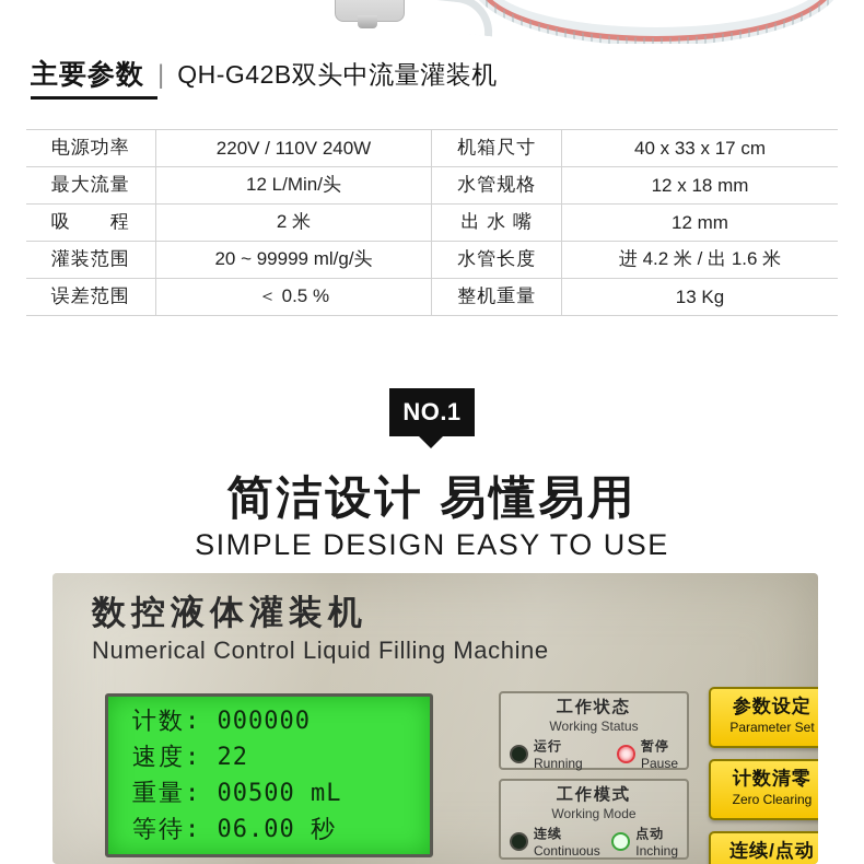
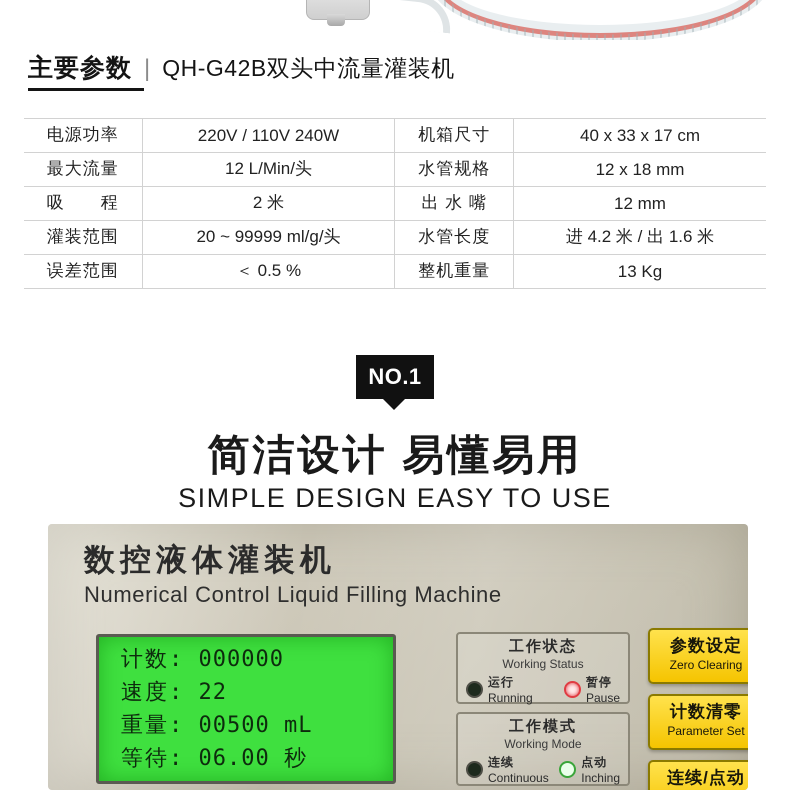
  主要参数
  |
  QH-G42B双头中流量灌装机
  电源功率	220V / 110V 240W	机箱尺寸	40 x 33 x 17 cm
  最大流量	12 L/Min/头	水管规格	12 x 18 mm
  吸 程	2 米	出 水 嘴	12 mm
  灌装范围	20 ~ 99999 ml/g/头	水管长度	进 4.2 米 / 出 1.6 米
  误差范围	＜ 0.5 %	整机重量	13 Kg
  NO.1
  简洁设计 易懂易用
  SIMPLE DESIGN EASY TO USE
  数控液体灌装机
  Numerical Control Liquid Filling Machine
  计数: 000000
  速度: 22
  重量: 00500 mL
  等待: 06.00 秒
  工作状态
  Working Status
  运行
  Running
  暂停
  Pause
  工作模式
  Working Mode
  连续
  Continuous
  点动
  Inching
  参数设定
- Parameter Set
+ Zero Clearing
  计数清零
- Zero Clearing
+ Parameter Set
  连续/点动
